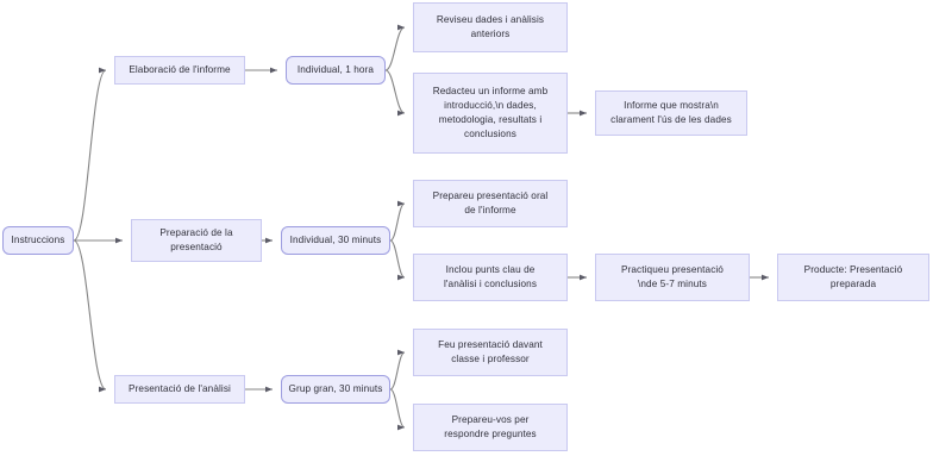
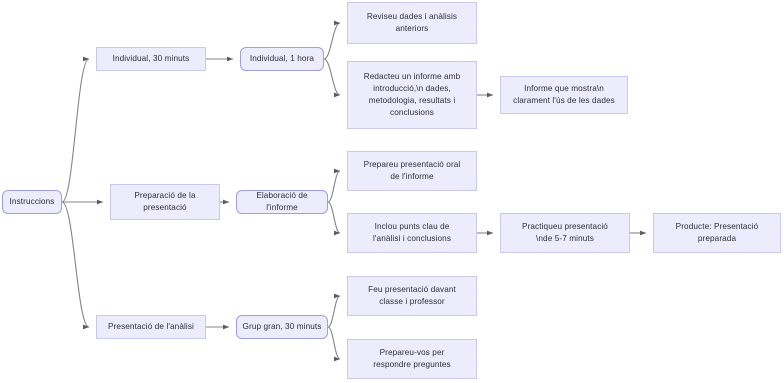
  Instruccions
- Elaboració de l'informe
+ Individual, 30 minuts
  Preparació de la
  presentació
  Presentació de l'anàlisi
  Individual, 1 hora
- Individual, 30 minuts
+ Elaboració de l'informe
  Grup gran, 30 minuts
  Reviseu dades i anàlisis
  anteriors
  Redacteu un informe amb
  introducció,\n dades,
  metodologia, resultats i
  conclusions
  Informe que mostra\n
  clarament l'ús de les dades
  Prepareu presentació oral
  de l'informe
  Inclou punts clau de
  l'anàlisi i conclusions
  Practiqueu presentació
  \nde 5-7 minuts
  Producte: Presentació
  preparada
  Feu presentació davant
  classe i professor
  Prepareu-vos per
  respondre preguntes
